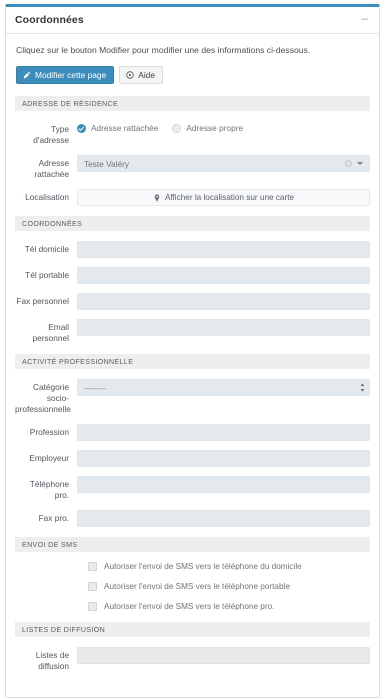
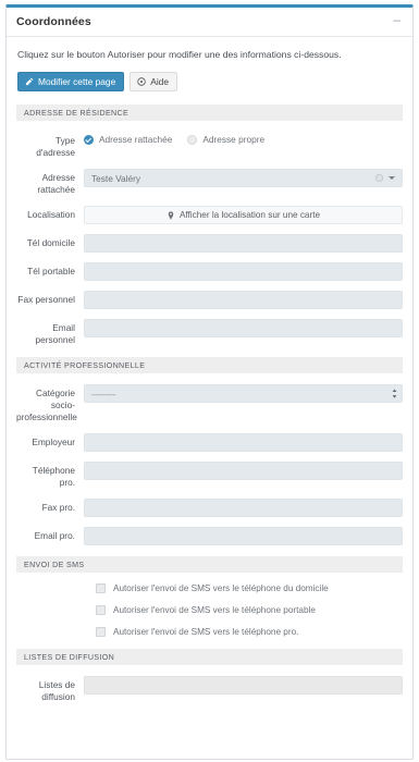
  Coordonnées
  –
- Cliquez sur le bouton Modifier pour modifier une des informations ci-dessous.
+ Cliquez sur le bouton Autoriser pour modifier une des informations ci-dessous.
  Modifier cette page
  Aide
  ADRESSE DE RÉSIDENCE
  Type d'adresse
  Adresse rattachée
  Adresse propre
  Adresse rattachée
  Teste Valéry
  Localisation
  Afficher la localisation sur une carte
- COORDONNÉES
  Tél domicile
  Tél portable
  Fax personnel
  Email personnel
  ACTIVITÉ PROFESSIONNELLE
  Catégorie socio-professionnelle
  ---------
- Profession
  Employeur
  Téléphone pro.
  Fax pro.
+ Email pro.
  ENVOI DE SMS
  Autoriser l'envoi de SMS vers le téléphone du domicile
  Autoriser l'envoi de SMS vers le téléphone portable
  Autoriser l'envoi de SMS vers le téléphone pro.
  LISTES DE DIFFUSION
  Listes de diffusion
